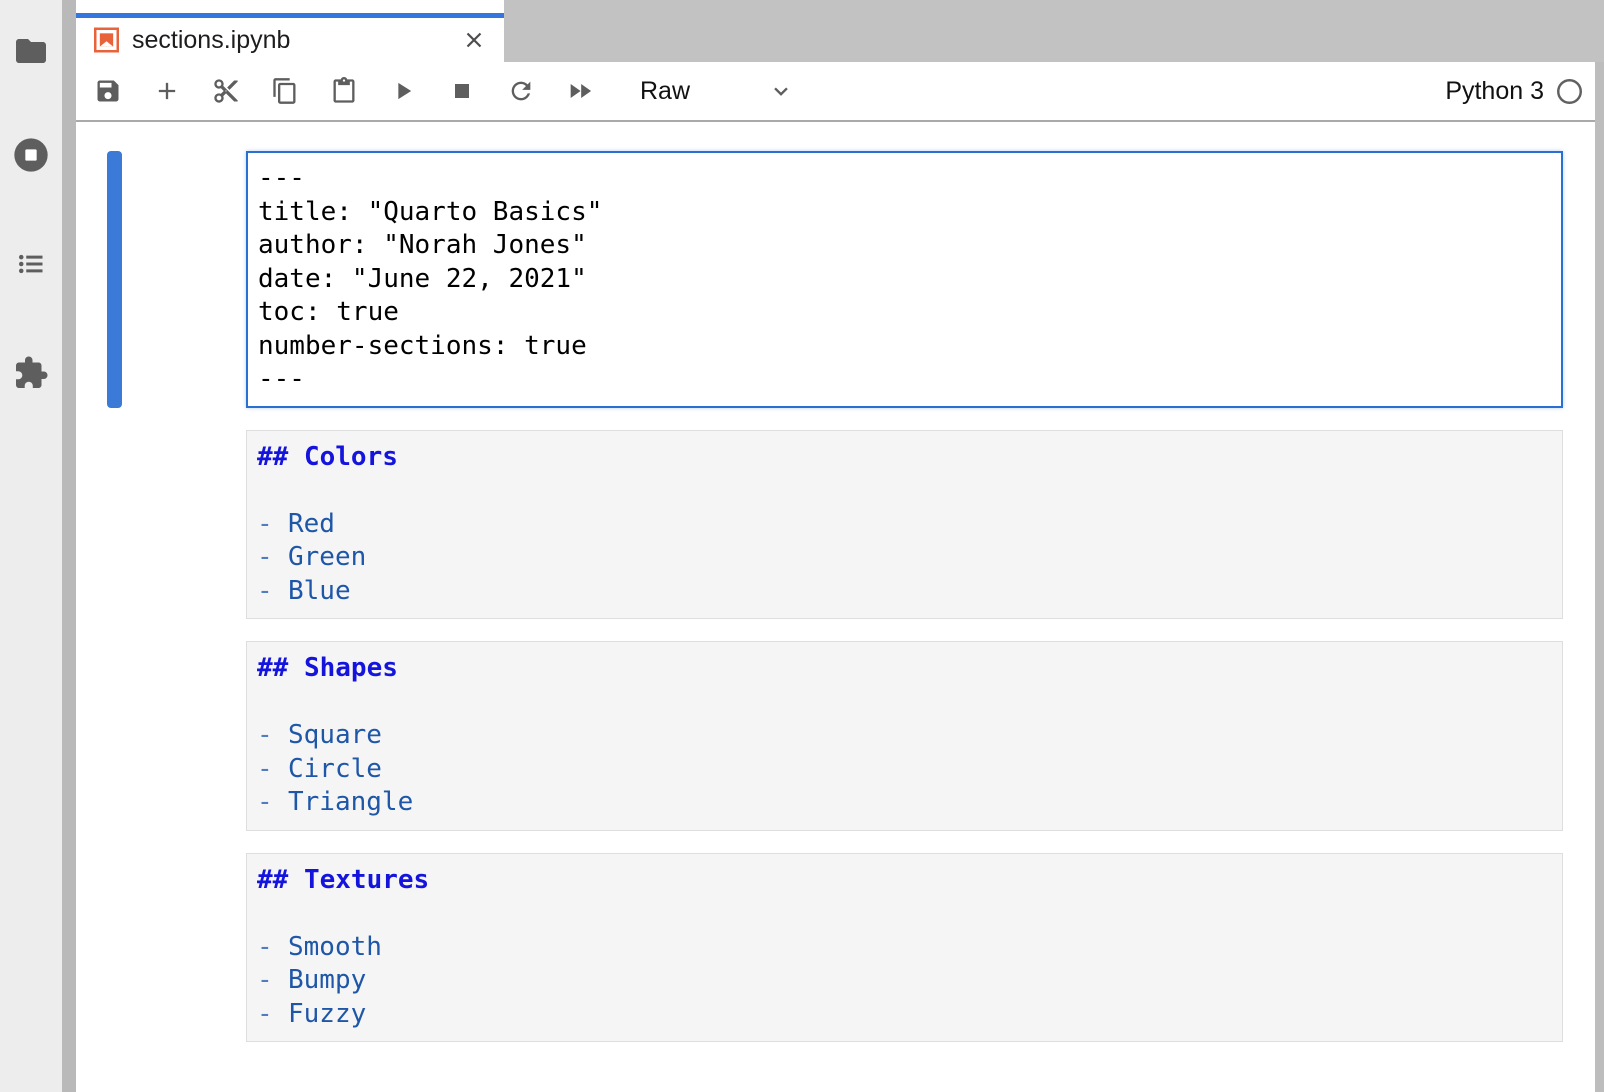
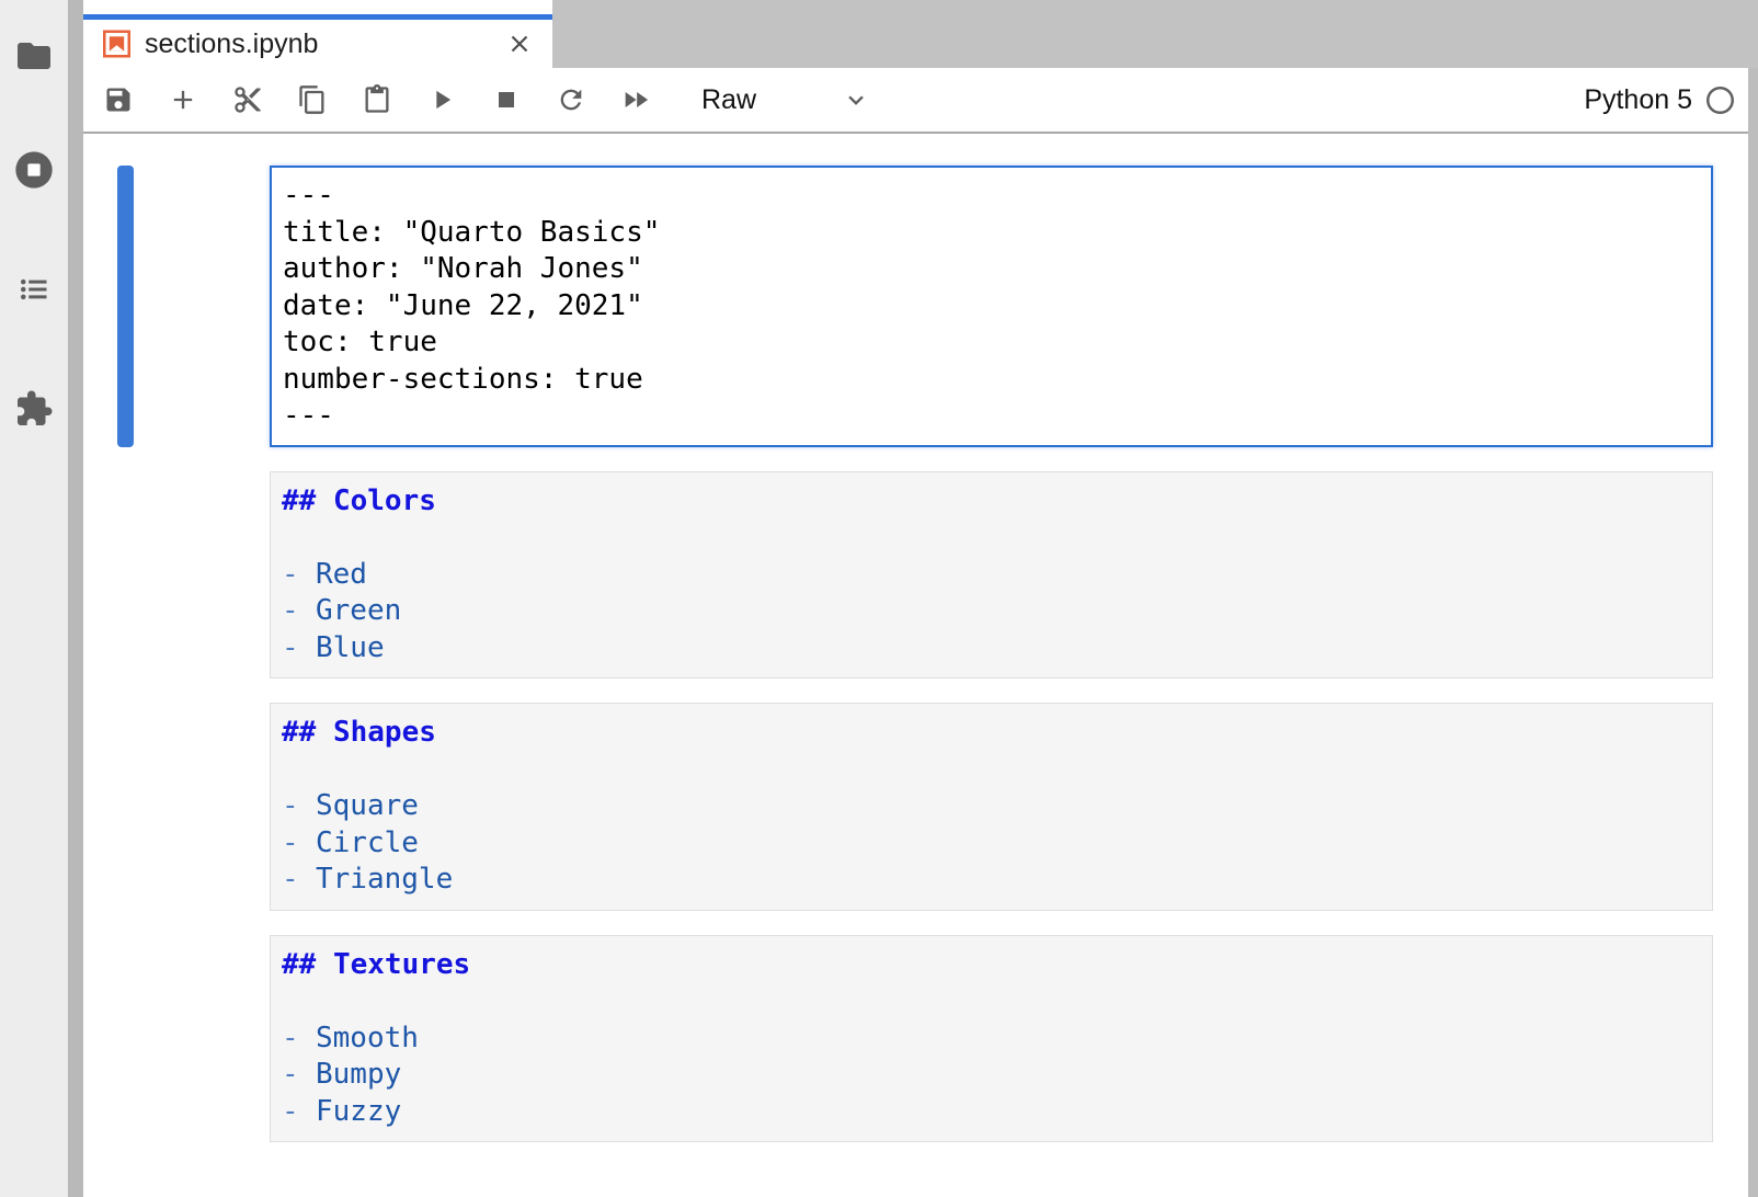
  sections.ipynb
  Raw
- Python 3
+ Python 5
  ---
  title: "Quarto Basics"
  author: "Norah Jones"
  date: "June 22, 2021"
  toc: true
  number-sections: true
  ---
  ## Colors
  - Red
  - Green
  - Blue
  ## Shapes
  - Square
  - Circle
  - Triangle
  ## Textures
  - Smooth
  - Bumpy
  - Fuzzy
